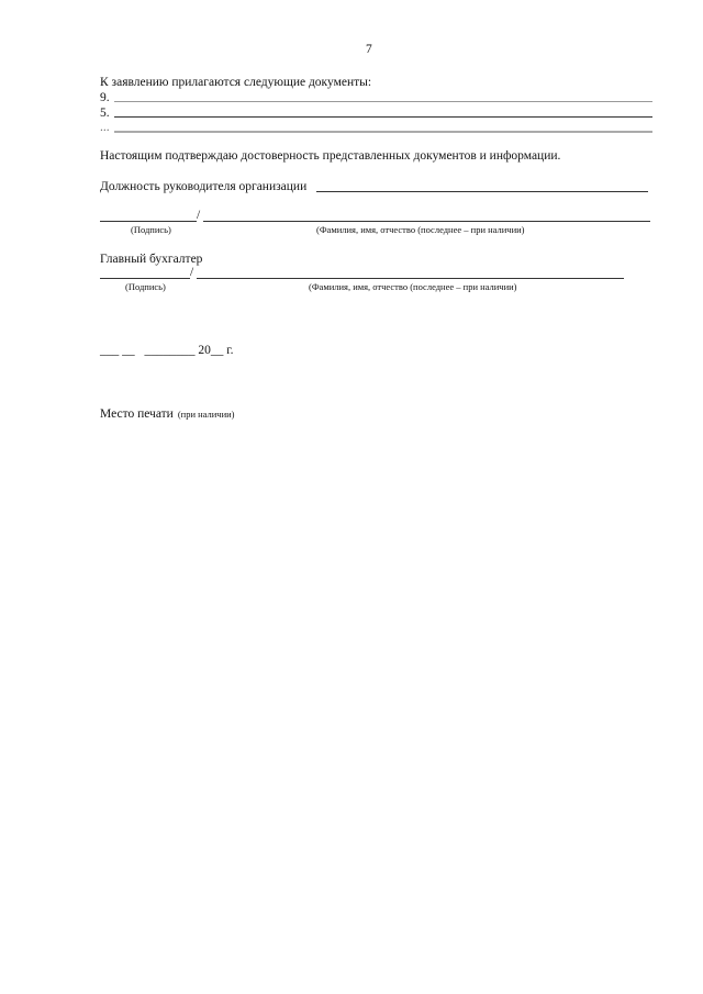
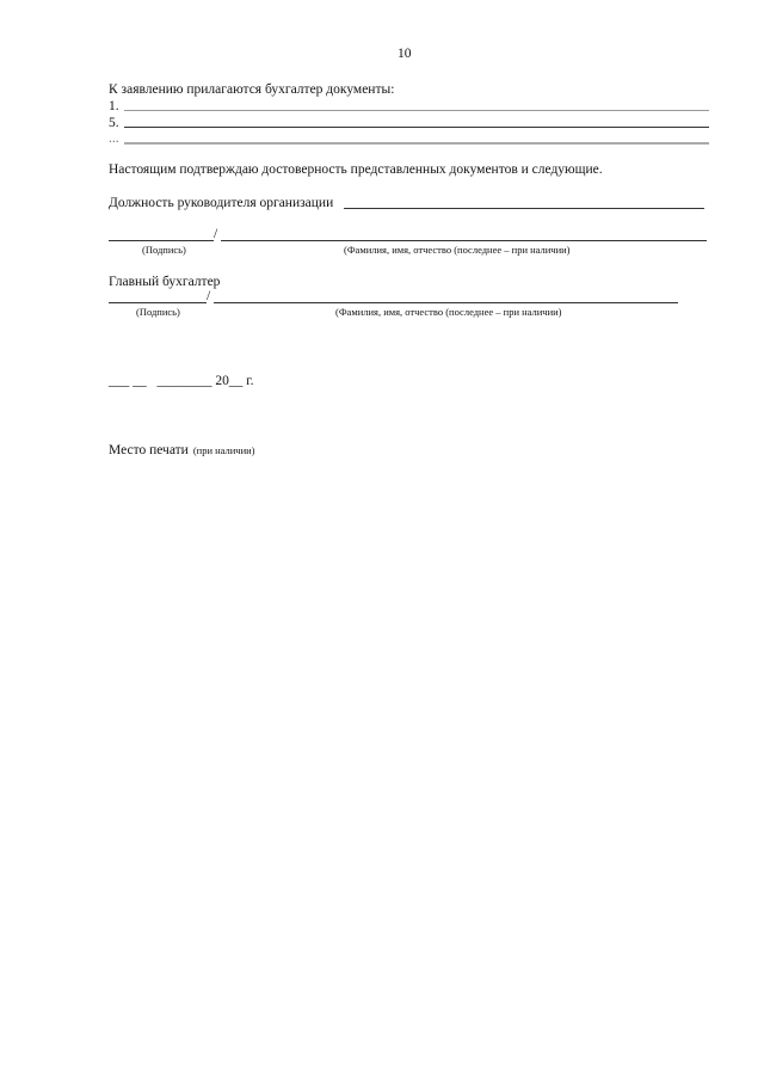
- 7
+ 10
- К заявлению прилагаются следующие документы:
+ К заявлению прилагаются бухгалтер документы:
- 9.
+ 1.
  5.
  ...
- Настоящим подтверждаю достоверность представленных документов и информации.
+ Настоящим подтверждаю достоверность представленных документов и следующие.
  Должность руководителя организации
  /
  (Подпись)
  (Фамилия, имя, отчество (последнее – при наличии)
  Главный бухгалтер
  /
  (Подпись)
  (Фамилия, имя, отчество (последнее – при наличии)
  ___ __ ________ 20__ г.
  Место печати (при наличии)
